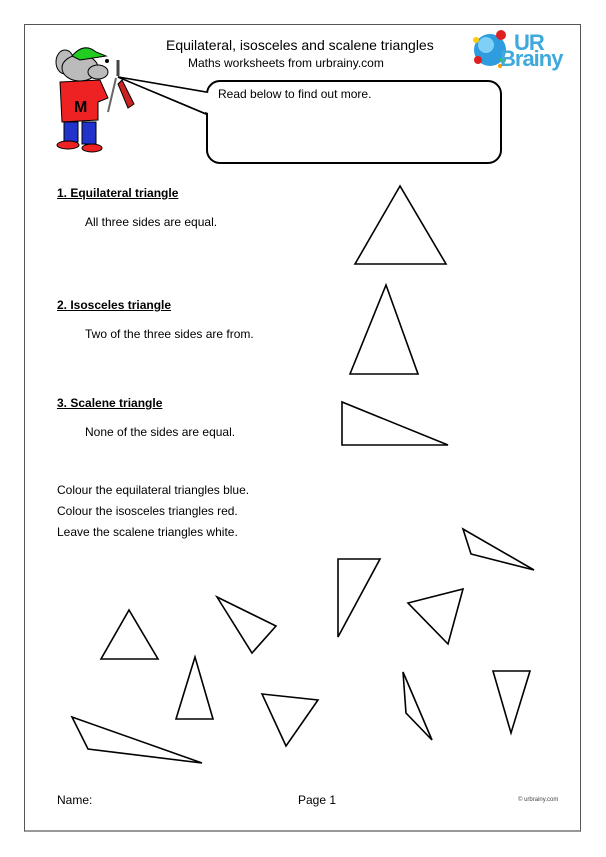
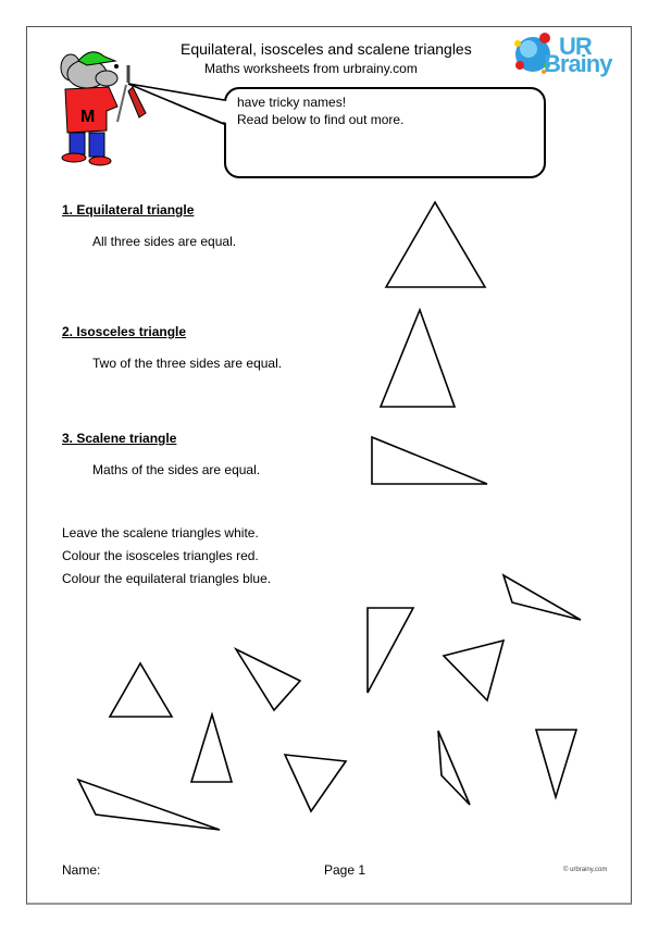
  M
  UR
  Brainy
  Equilateral, isosceles and scalene triangles
  Maths worksheets from urbrainy.com
+ have tricky names!
  Read below to find out more.
  1. Equilateral triangle
  All three sides are equal.
  2. Isosceles triangle
- Two of the three sides are from.
+ Two of the three sides are equal.
  3. Scalene triangle
- None of the sides are equal.
+ Maths of the sides are equal.
- Colour the equilateral triangles blue.
+ Leave the scalene triangles white.
  Colour the isosceles triangles red.
- Leave the scalene triangles white.
+ Colour the equilateral triangles blue.
  Name:
  Page 1
